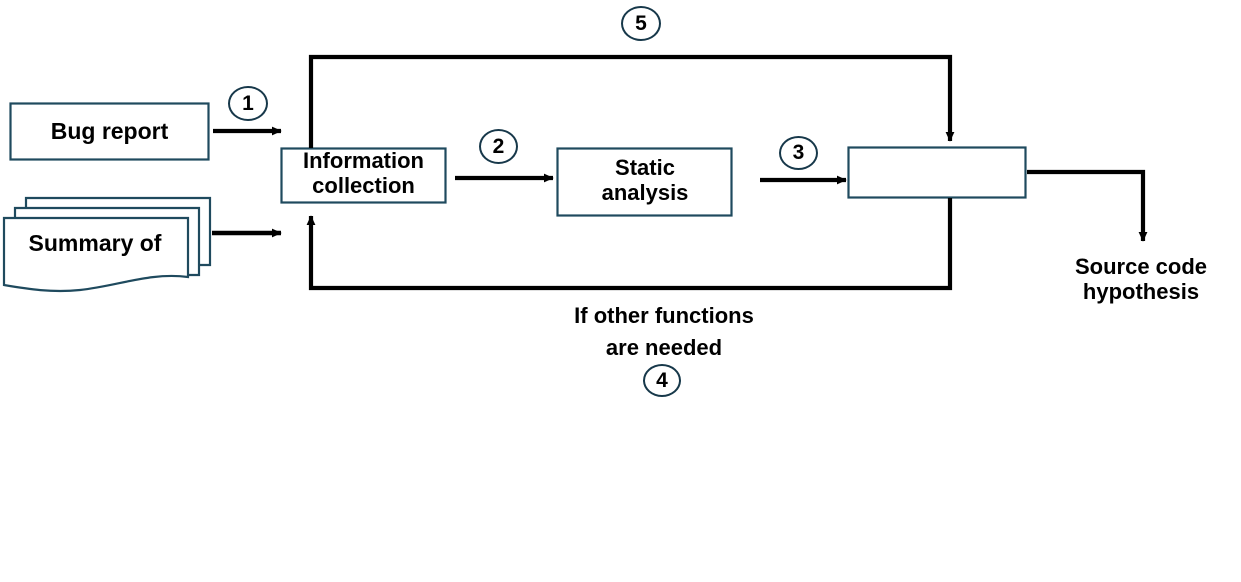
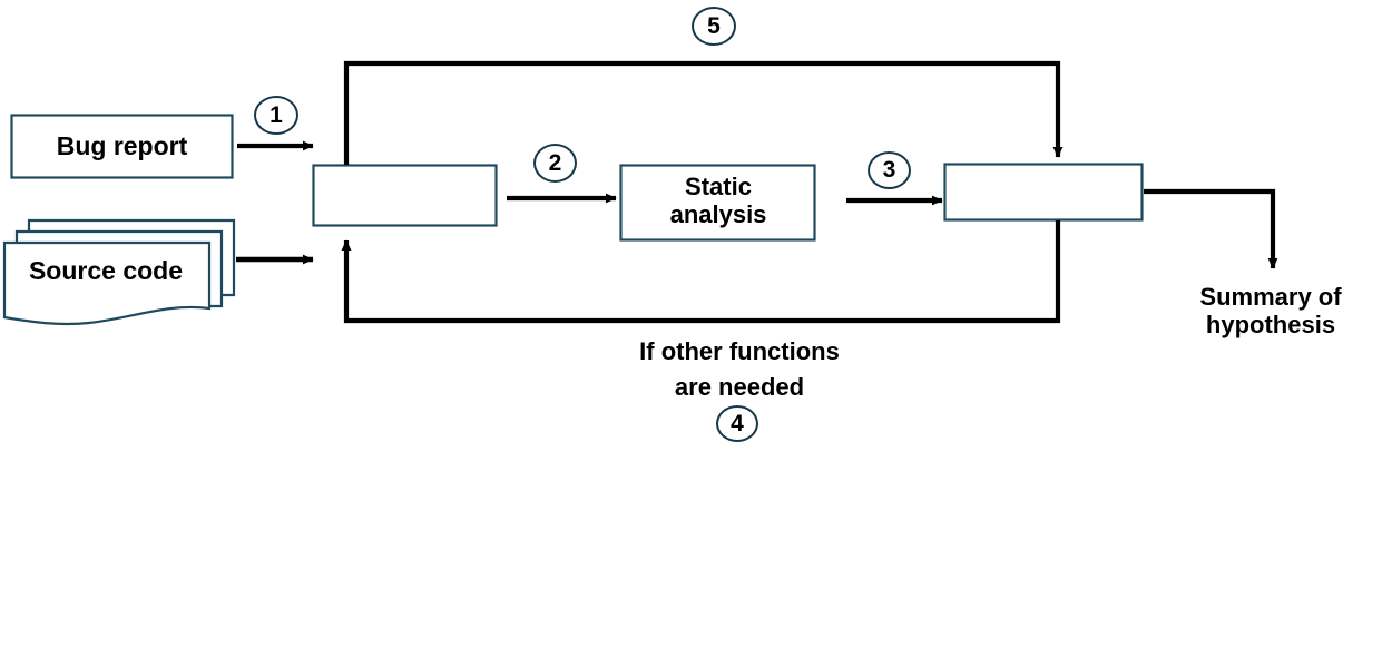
  Bug report
- Summary of
+ Source code
- Information
- collection
  Static
  analysis
- Source code
+ Summary of
  hypothesis
  If other functions
  are needed
  1
  2
  3
  4
  5
